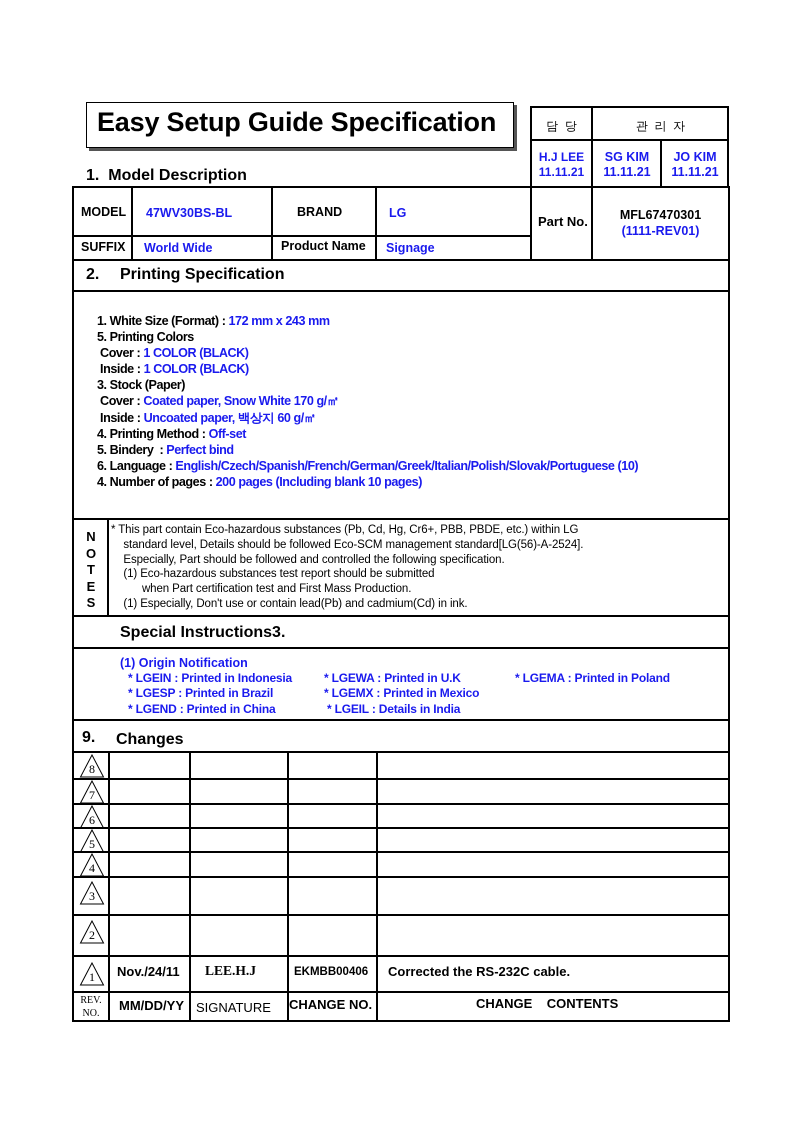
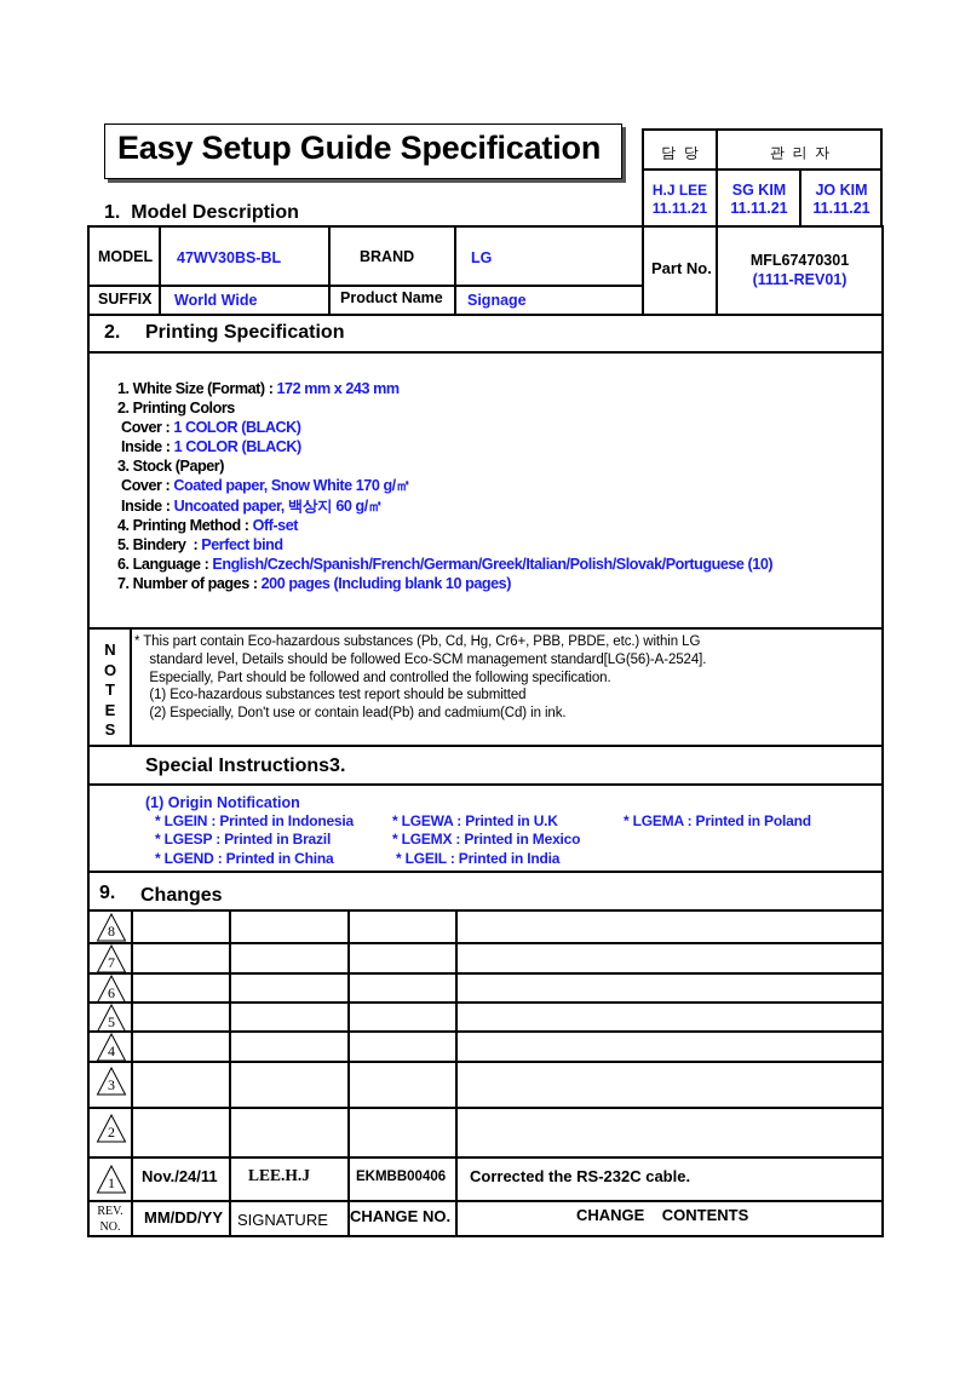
  Easy Setup Guide Specification
  1. Model Description
  담 당
  관 리 자
  H.J LEE
  11.11.21
  SG KIM
  11.11.21
  JO KIM
  11.11.21
  MODEL
  47WV30BS-BL
  BRAND
  LG
  SUFFIX
  World Wide
  Product Name
  Signage
  Part No.
  MFL67470301
  (1111-REV01)
  2.
  Printing Specification
  1. White Size (Format) : 172 mm x 243 mm
- 5. Printing Colors
+ 2. Printing Colors
  Cover : 1 COLOR (BLACK)
  Inside : 1 COLOR (BLACK)
  3. Stock (Paper)
  Cover : Coated paper, Snow White 170 g/㎡
  Inside : Uncoated paper, 백상지 60 g/㎡
  4. Printing Method : Off-set
  5. Bindery : Perfect bind
  6. Language : English/Czech/Spanish/French/German/Greek/Italian/Polish/Slovak/Portuguese (10)
- 4. Number of pages : 200 pages (Including blank 10 pages)
+ 7. Number of pages : 200 pages (Including blank 10 pages)
  N
  O
  T
  E
  S
  * This part contain Eco-hazardous substances (Pb, Cd, Hg, Cr6+, PBB, PBDE, etc.) within LG
  standard level, Details should be followed Eco-SCM management standard[LG(56)-A-2524].
  Especially, Part should be followed and controlled the following specification.
  (1) Eco-hazardous substances test report should be submitted
- when Part certification test and First Mass Production.
- (1) Especially, Don't use or contain lead(Pb) and cadmium(Cd) in ink.
+ (2) Especially, Don't use or contain lead(Pb) and cadmium(Cd) in ink.
  Special Instructions3.
  (1) Origin Notification
  * LGEIN : Printed in Indonesia
  * LGEWA : Printed in U.K
  * LGEMA : Printed in Poland
  * LGESP : Printed in Brazil
  * LGEMX : Printed in Mexico
  * LGEND : Printed in China
- * LGEIL : Details in India
+ * LGEIL : Printed in India
  9.
  Changes
  8
  7
  6
  5
  4
  3
  2
  1
  Nov./24/11
  LEE.H.J
  EKMBB00406
  Corrected the RS-232C cable.
  REV.
  NO.
  MM/DD/YY
  SIGNATURE
  CHANGE NO.
  CHANGE CONTENTS
